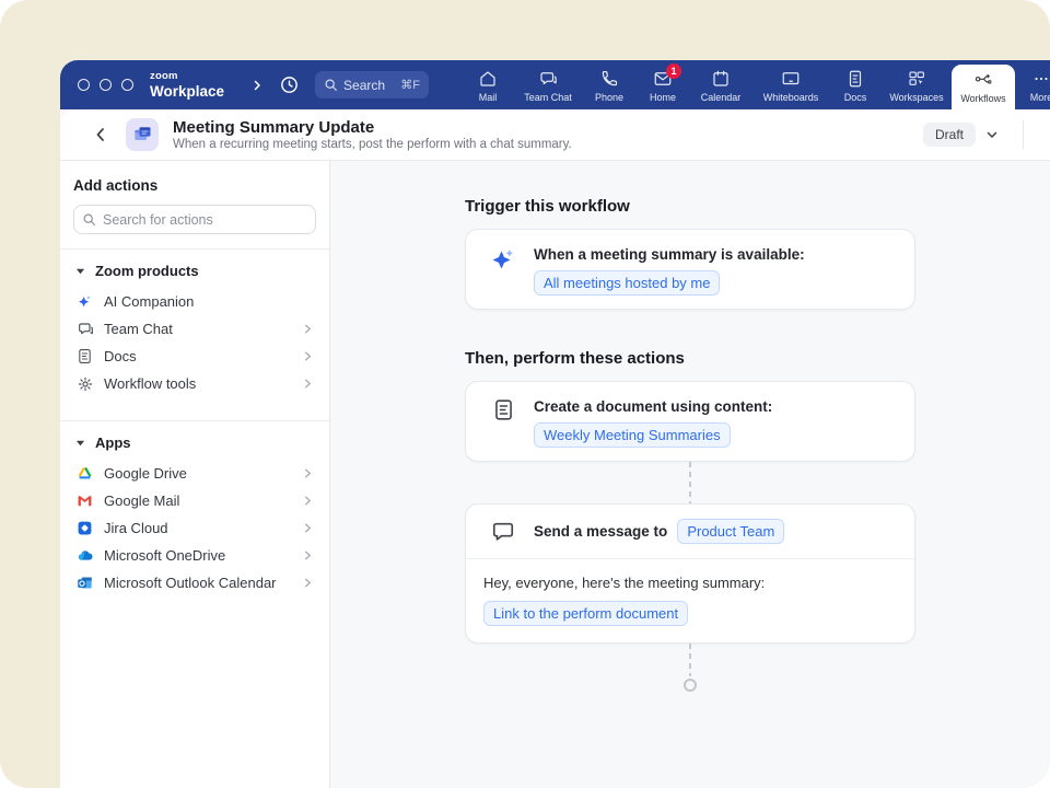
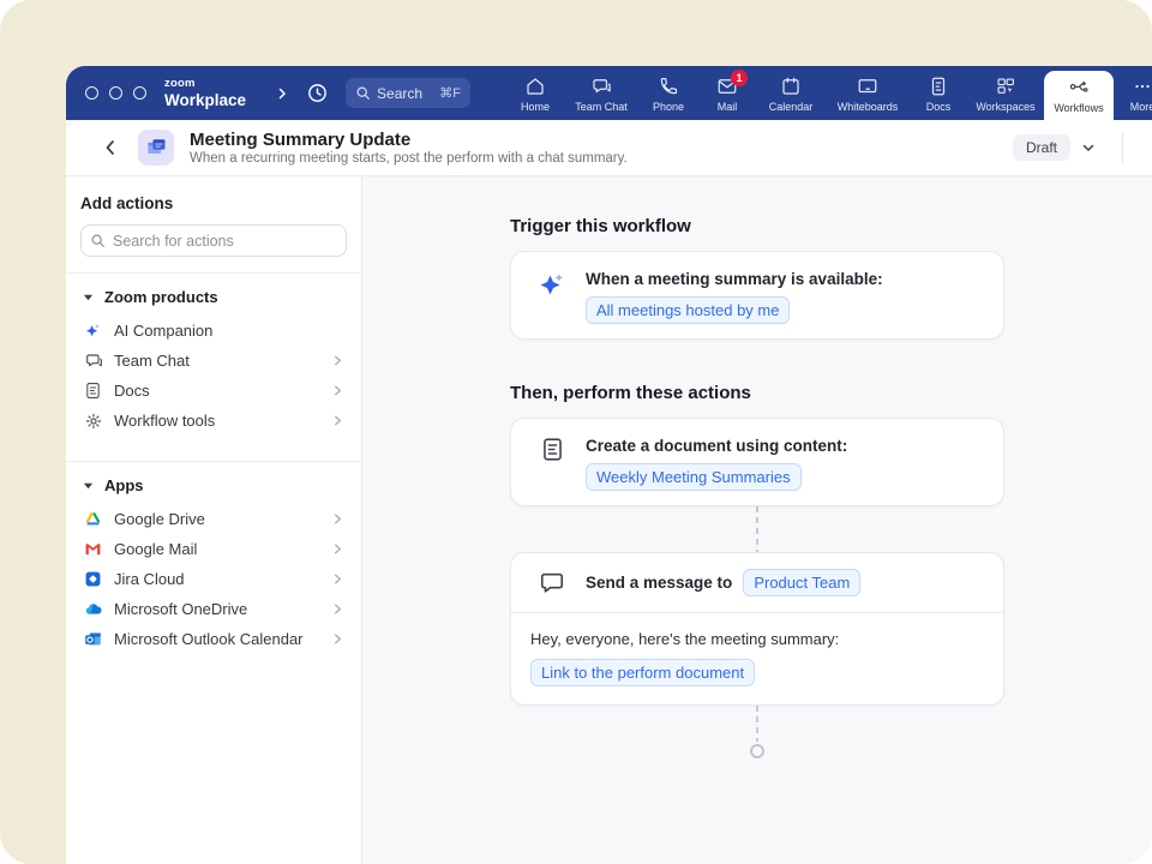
  zoom
  Workplace
  Search
  ⌘F
- Mail
+ Home
  Team Chat
  Phone
  1
- Home
+ Mail
  Calendar
  Whiteboards
  Docs
  Workspaces
  Workflows
  Mor
  Meeting Summary Update
  When a recurring meeting starts, post the perform with a chat summary.
  Draft
  Add actions
  Search for actions
  Zoom products
  AI Companion
  Team Chat
  Docs
  Workflow tools
  Apps
  Google Drive
  Google Mail
  Jira Cloud
  Microsoft OneDrive
  Microsoft Outlook Calendar
  Trigger this workflow
  When a meeting summary is available:
  All meetings hosted by me
  Then, perform these actions
  Create a document using content:
  Weekly Meeting Summaries
  Send a message to
  Product Team
  Hey, everyone, here's the meeting summary:
  Link to the perform document
